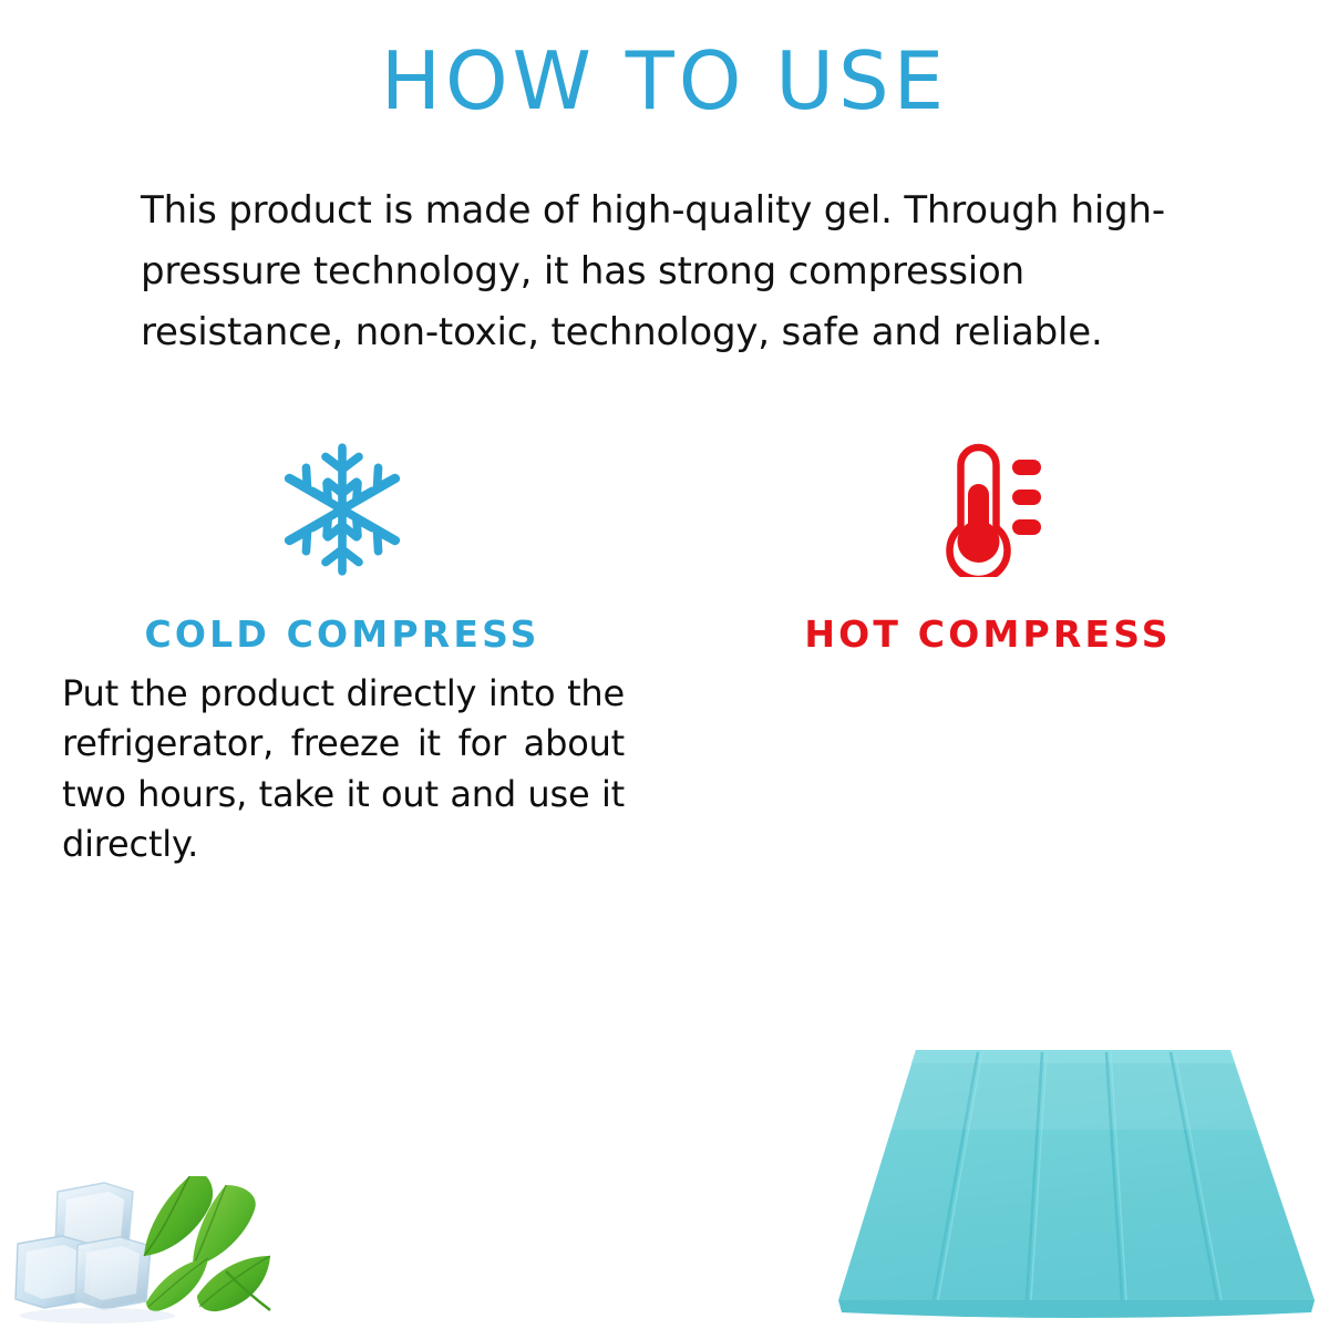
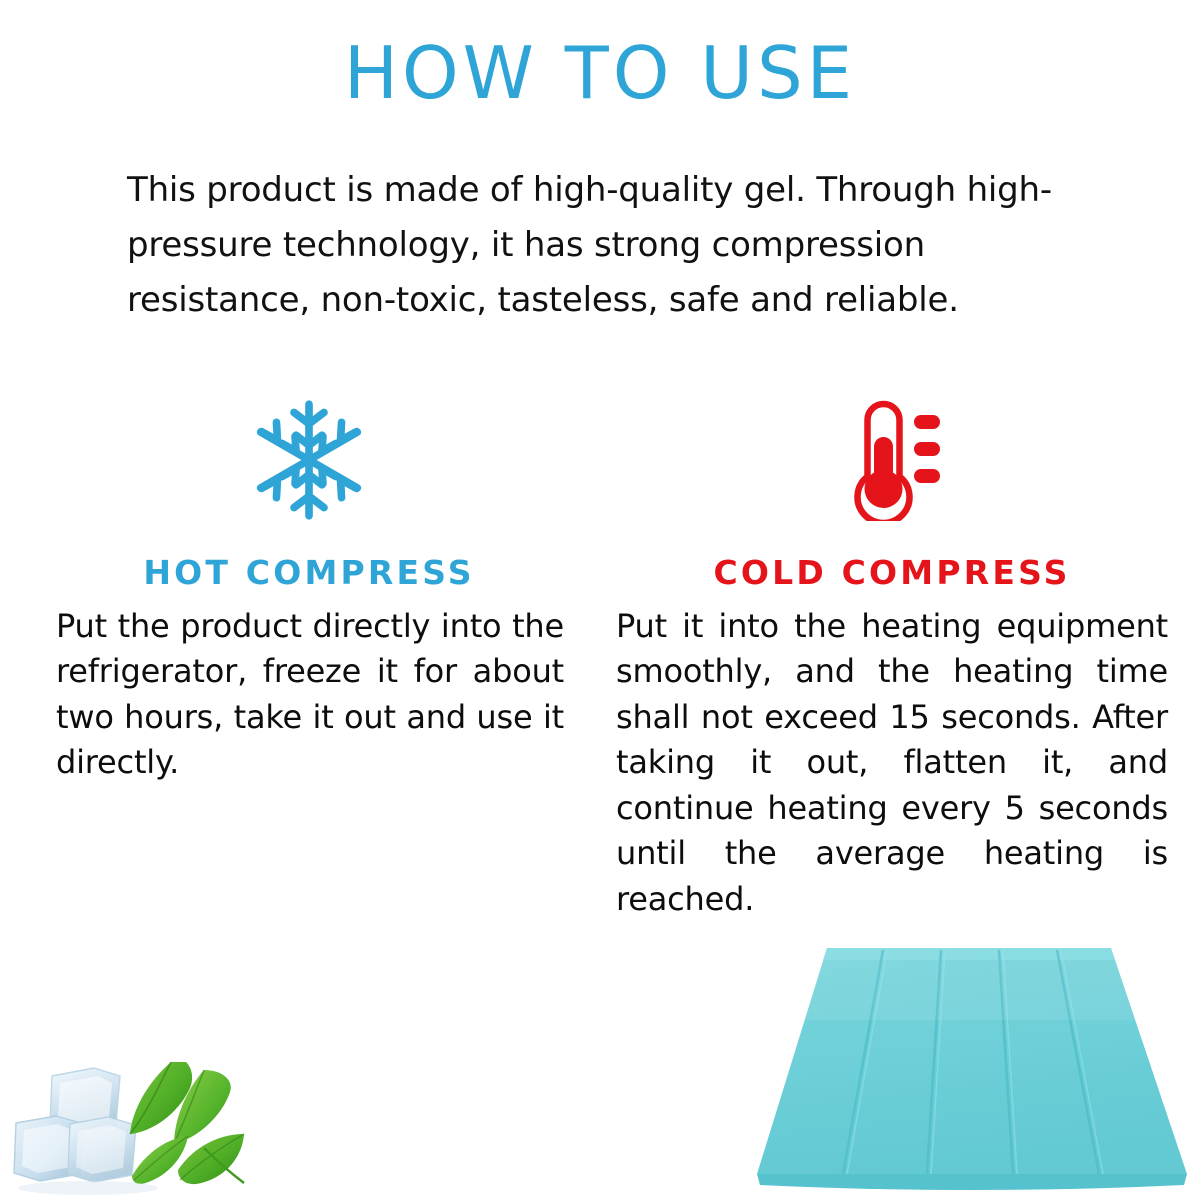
  HOW TO USE
- This product is made of high-quality gel. Through high-pressure technology, it has strong compression resistance, non-toxic, technology, safe and reliable.
+ This product is made of high-quality gel. Through high-pressure technology, it has strong compression resistance, non-toxic, tasteless, safe and reliable.
- COLD COMPRESS
+ HOT COMPRESS
  Put the product directly into the refrigerator, freeze it for about two hours, take it out and use it directly.
- HOT COMPRESS
+ COLD COMPRESS
+ Put it into the heating equipment smoothly, and the heating time shall not exceed 15 seconds. After taking it out, flatten it, and continue heating every 5 seconds until the average heating is reached.
